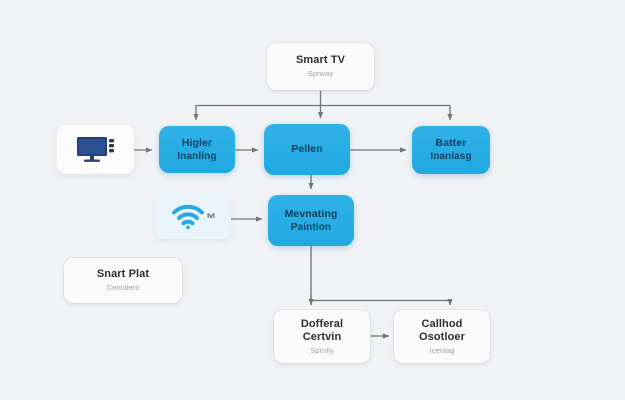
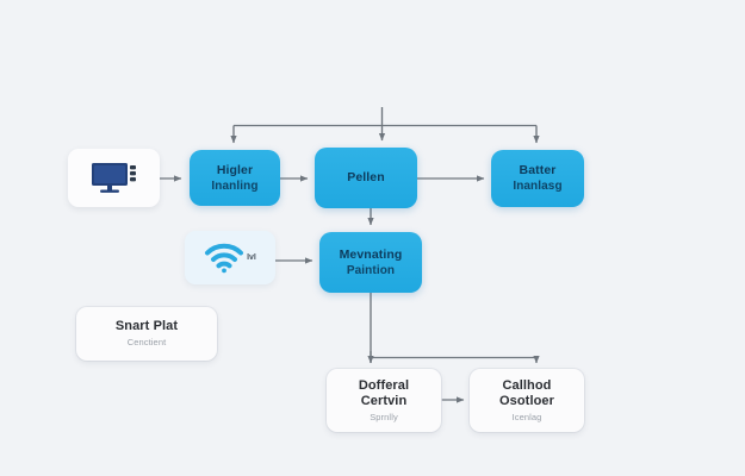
- Smart TV
- Sprway
  Higler
  Inanling
  Pellen
  Batter
  Inanlasg
  Mevnating
  Paintion
  Snart Plat
  Cenctient
  Dofferal
  Certvin
  Sprnlly
  Callhod
  Osotloer
  Icenlag
